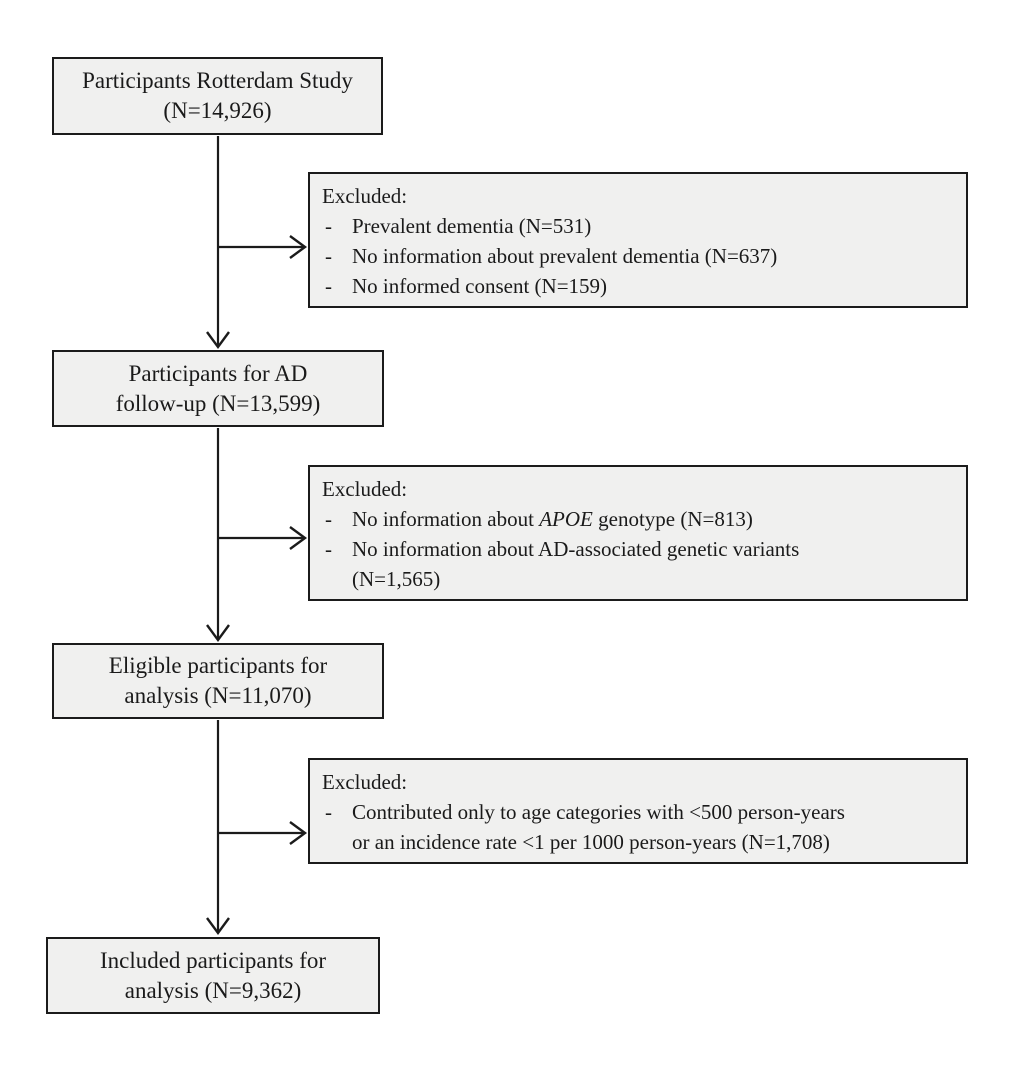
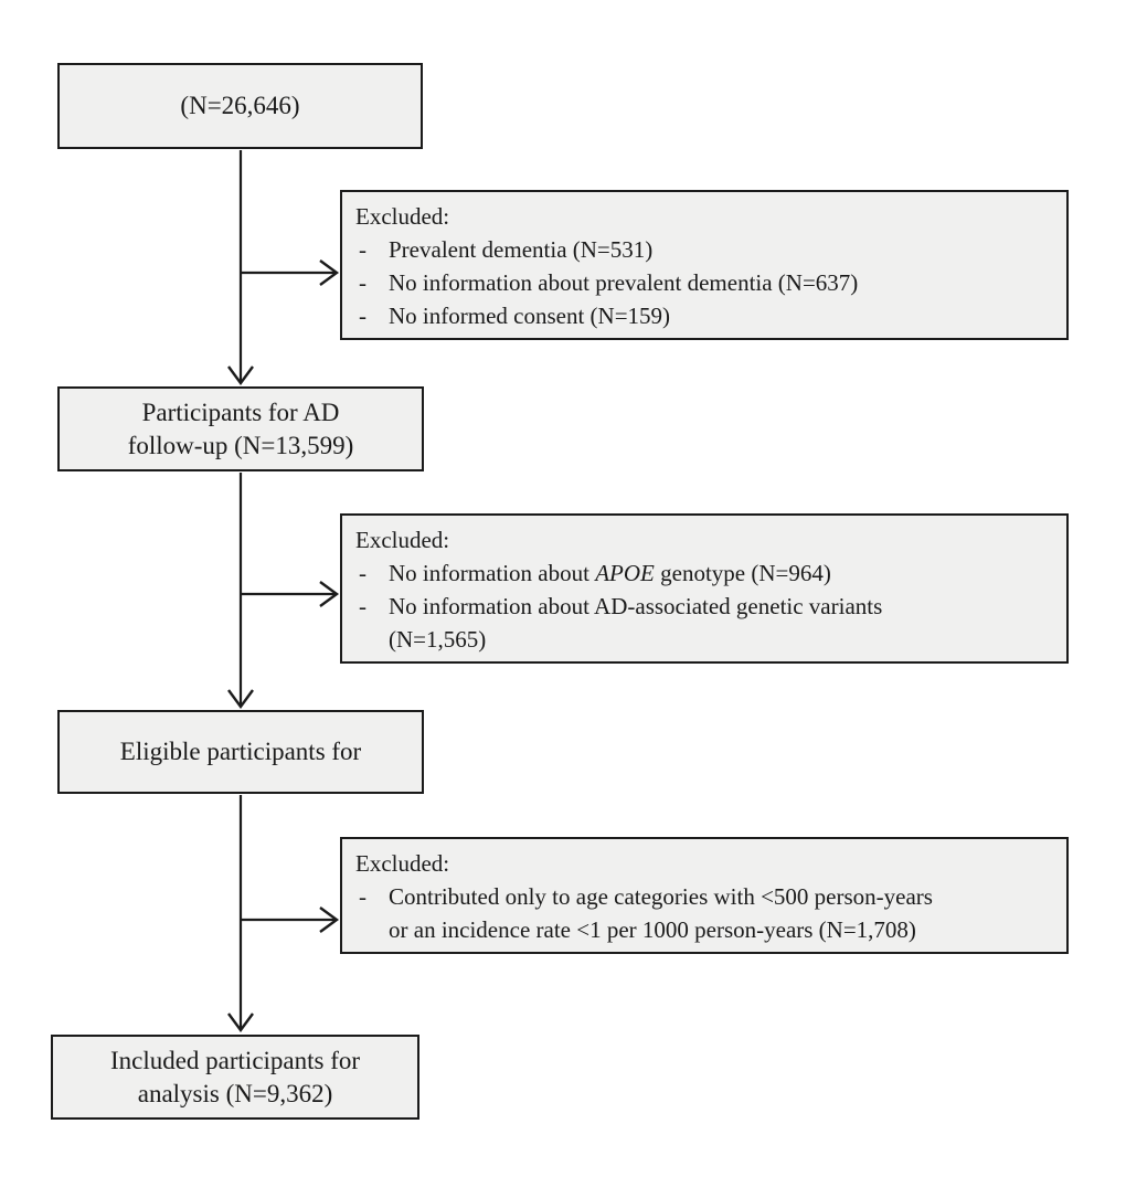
- Participants Rotterdam Study
- (N=14,926)
+ (N=26,646)
  Participants for AD
  follow-up (N=13,599)
  Eligible participants for
- analysis (N=11,070)
  Included participants for
  analysis (N=9,362)
  Excluded:
  -
  Prevalent dementia (N=531)
  -
  No information about prevalent dementia (N=637)
  -
  No informed consent (N=159)
  Excluded:
  -
- No information about APOE genotype (N=813)
+ No information about APOE genotype (N=964)
  -
  No information about AD-associated genetic variants
  (N=1,565)
  Excluded:
  -
  Contributed only to age categories with <500 person-years
  or an incidence rate <1 per 1000 person-years (N=1,708)
